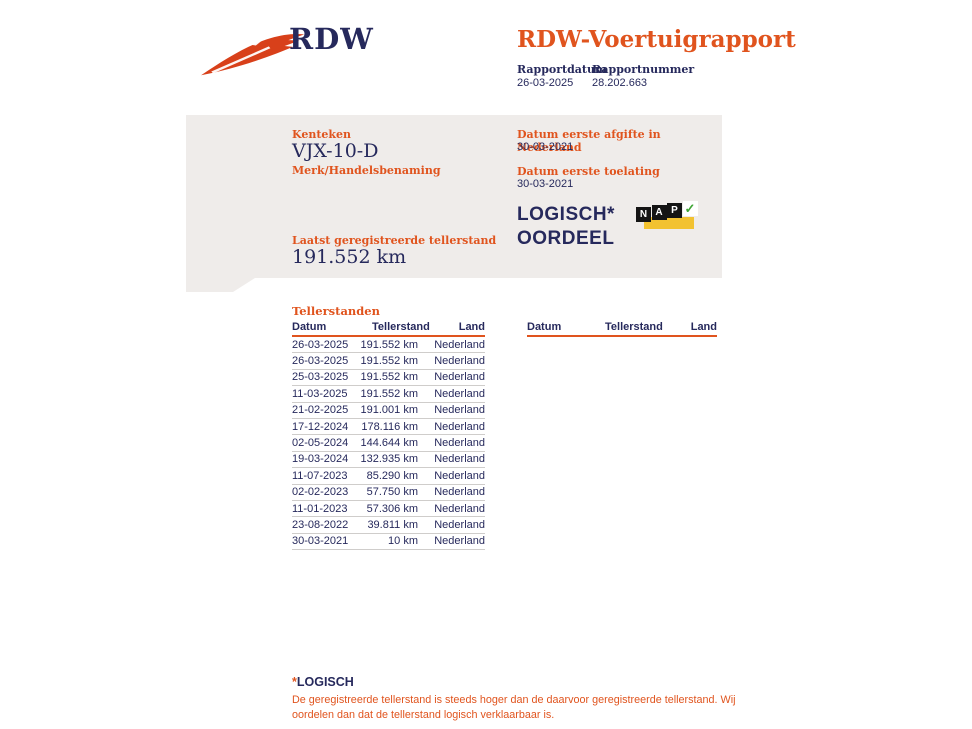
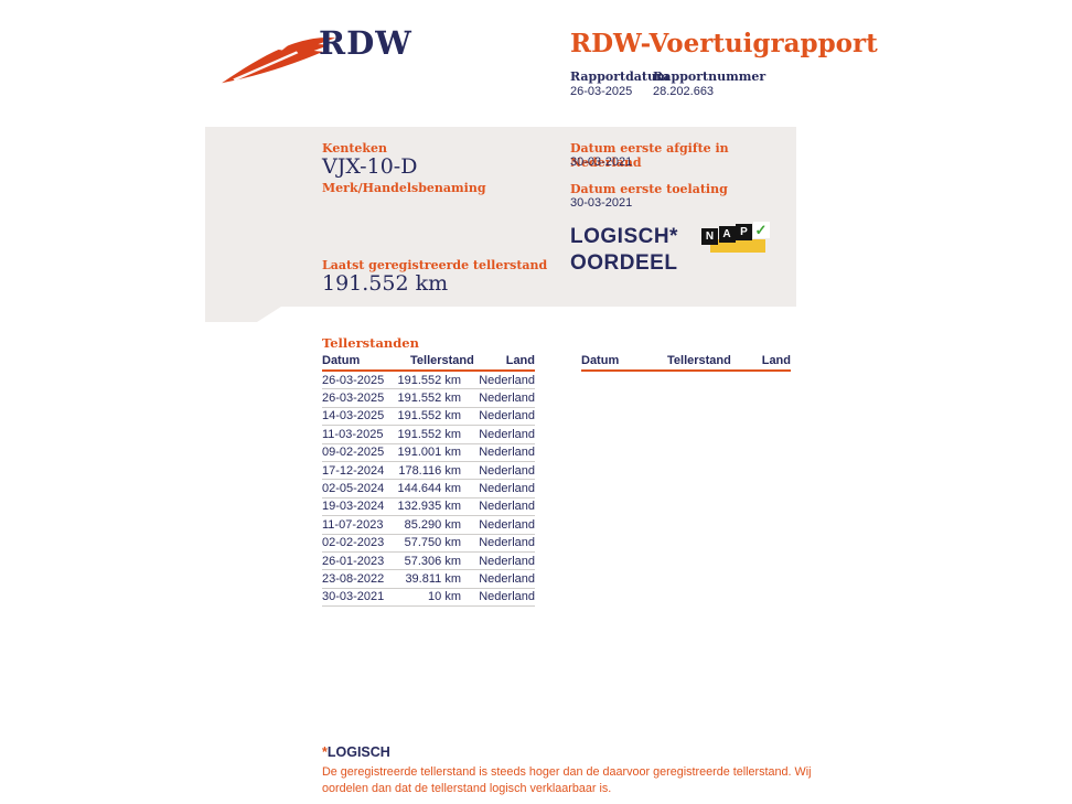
  RDW
  RDW-Voertuigrapport
  Rapportdatum
  Rapportnummer
  26-03-2025
  28.202.663
  Kenteken
  VJX-10-D
  Merk/Handelsbenaming
  Laatst geregistreerde tellerstand
  191.552 km
  Datum eerste afgifte in Nederland
  30-03-2021
  Datum eerste toelating
  30-03-2021
  LOGISCH*
  OORDEEL
  N
  A
  P
  ✓
  Tellerstanden
  Datum
  Tellerstand
  Land
  26-03-2025
  191.552 km
  Nederland
  26-03-2025
  191.552 km
  Nederland
- 25-03-2025
+ 14-03-2025
  191.552 km
  Nederland
  11-03-2025
  191.552 km
  Nederland
- 21-02-2025
+ 09-02-2025
  191.001 km
  Nederland
  17-12-2024
  178.116 km
  Nederland
  02-05-2024
  144.644 km
  Nederland
  19-03-2024
  132.935 km
  Nederland
  11-07-2023
  85.290 km
  Nederland
  02-02-2023
  57.750 km
  Nederland
- 11-01-2023
+ 26-01-2023
  57.306 km
  Nederland
  23-08-2022
  39.811 km
  Nederland
  30-03-2021
  10 km
  Nederland
  Datum
  Tellerstand
  Land
  *LOGISCH
  De geregistreerde tellerstand is steeds hoger dan de daarvoor geregistreerde tellerstand. Wij oordelen dan dat de tellerstand logisch verklaarbaar is.
